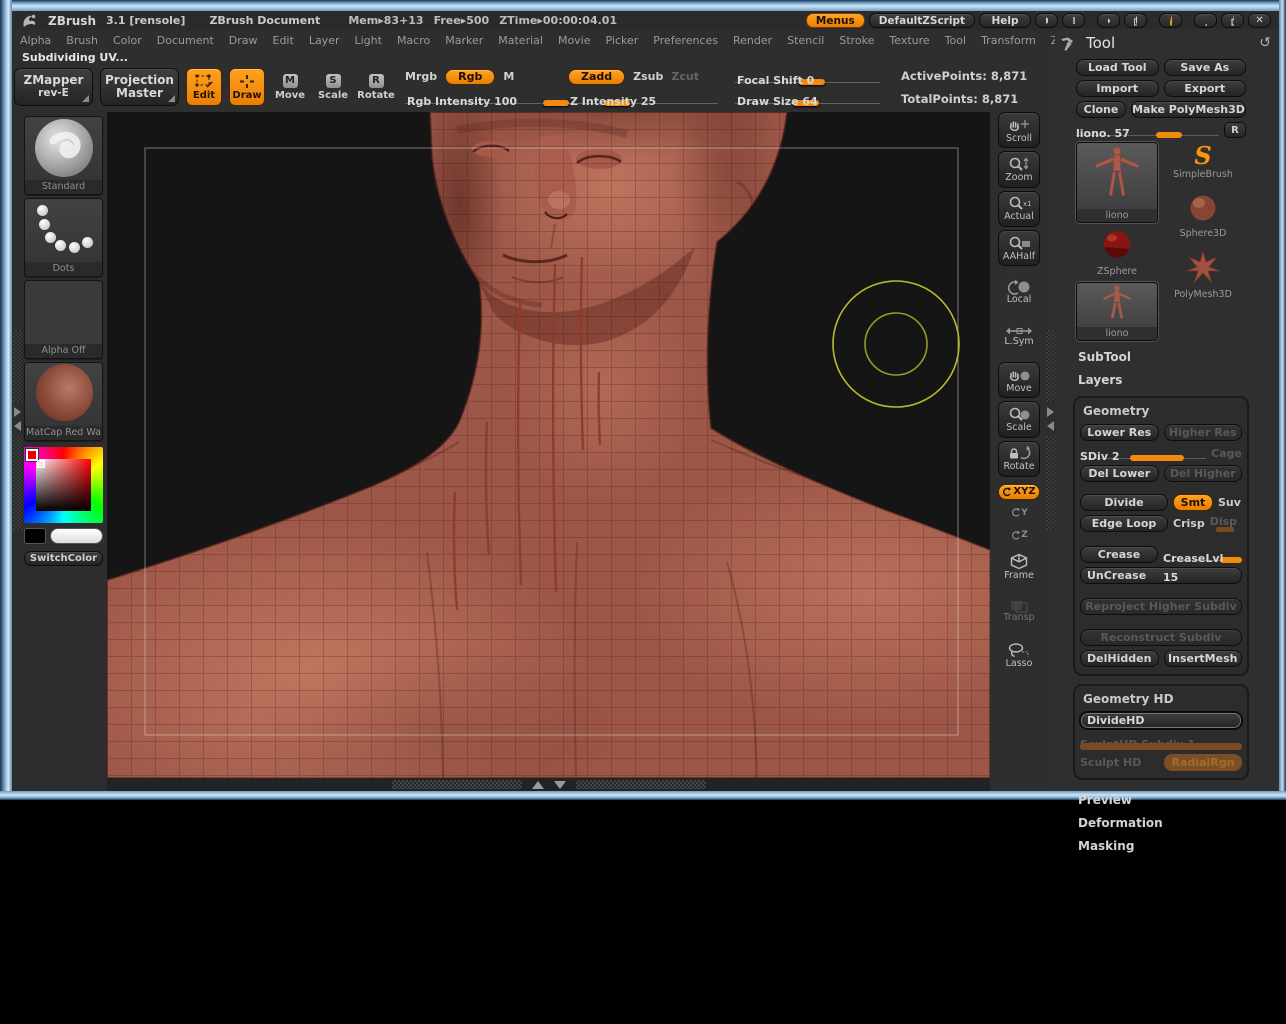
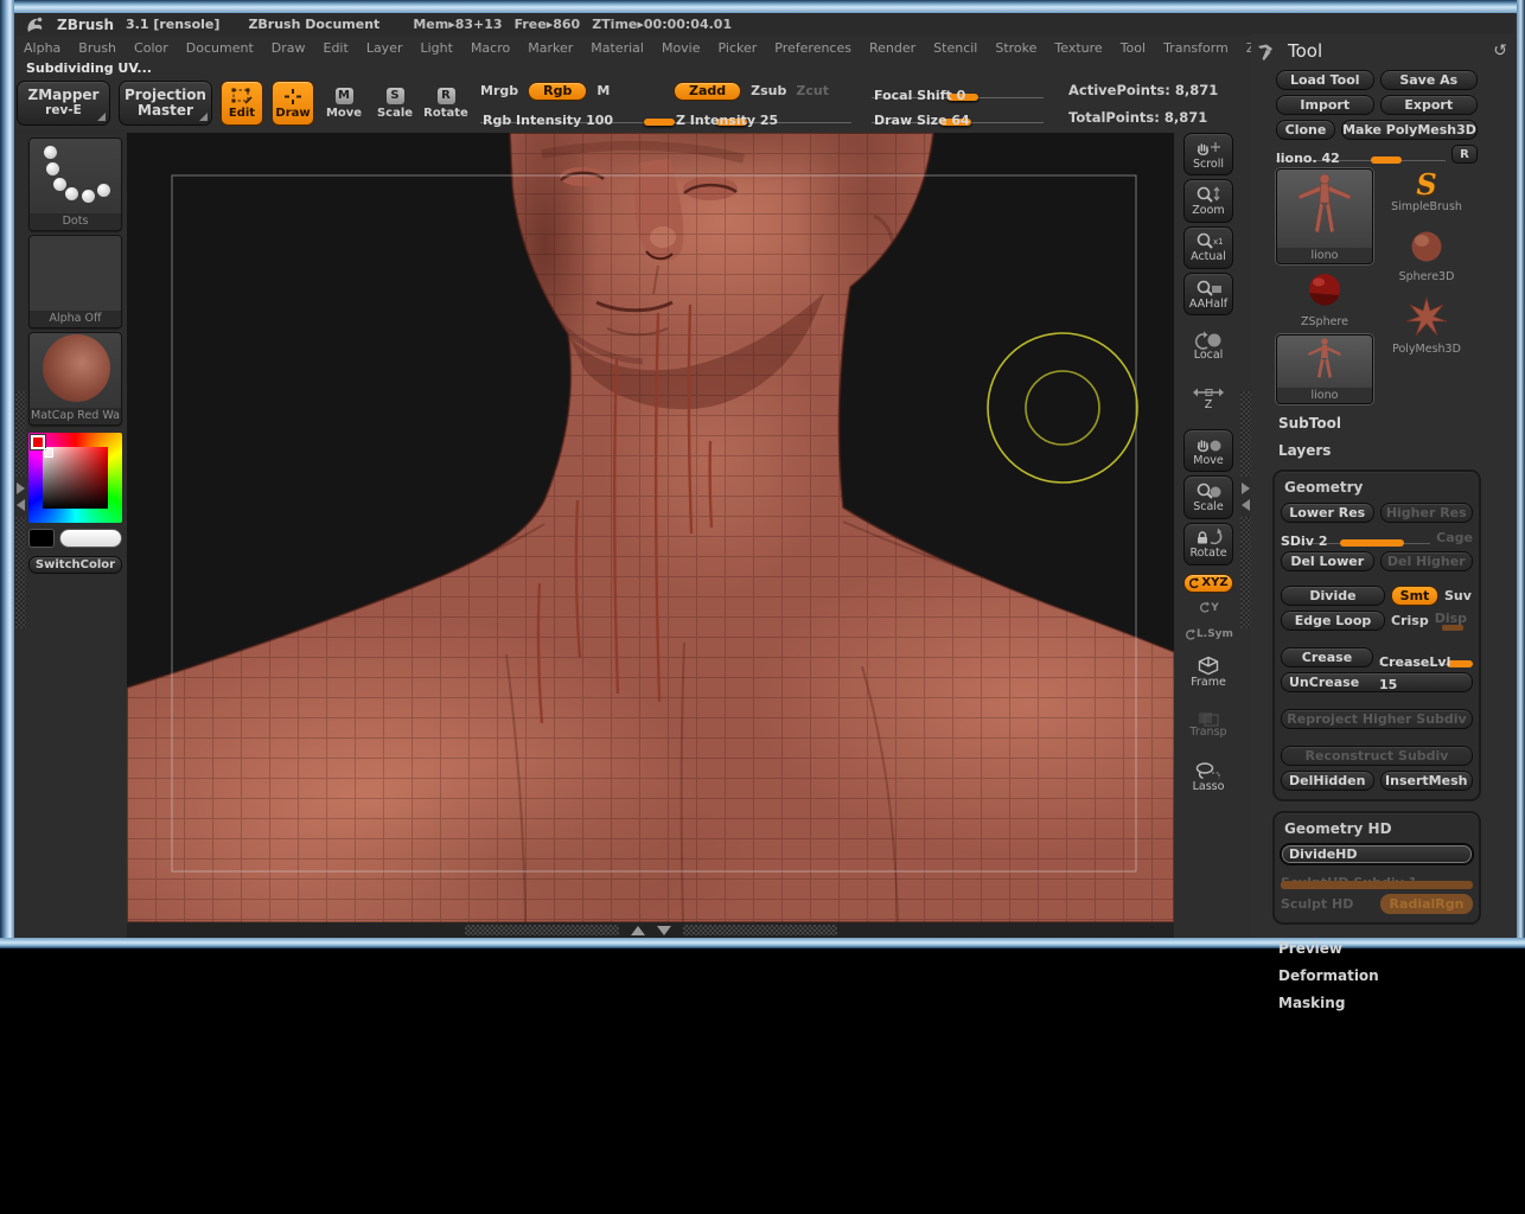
  ZBrush
  3.1 [rensole]
  ZBrush Document
  Mem▸83+13
- Free▸500
+ Free▸860
  ZTime▸00:00:04.01
- Menus
- DefaultZScript
- Help
- ✕
  Alpha
  Brush
  Color
  Document
  Draw
  Edit
  Layer
  Light
  Macro
  Marker
  Material
  Movie
  Picker
  Preferences
  Render
  Stencil
  Stroke
  Texture
  Tool
  Transform
  Subdividing UV...
  ZMapper
  rev-E
  Projection
  Master
  Edit
  Draw
  M
  Move
  S
  Scale
  R
  Rotate
  Mrgb
  Rgb
  M
  Rgb Intensity 100
  Zadd
  Zsub
  Zcut
  Z Intensity 25
  Focal Shift 0
  Draw Size 64
  ActivePoints: 8,871
  TotalPoints: 8,871
- Standard
  Dots
  Alpha Off
  MatCap Red Wa
  SwitchColor
  Scroll
  Zoom
  x1
  Actual
  AAHalf
  Local
- L.Sym
+ Z
  Move
  Scale
  Rotate
  XYZ
  Y
- Z
+ L.Sym
  Frame
  Transp
  Lasso
  Tool
  ↺
  Load Tool
  Save As
  Import
  Export
  Clone
  Make PolyMesh3D
- liono. 57
+ liono. 42
  R
  liono
  ZSphere
  liono
  S
  SimpleBrush
  Sphere3D
  PolyMesh3D
  SubTool
  Layers
  Geometry
  Lower Res
  Higher Res
  SDiv 2
  Cage
  Del Lower
  Del Higher
  Divide
  Smt
  Suv
  Edge Loop
  Crisp
  Disp
  Crease
  CreaseLvl 15
  UnCrease
  Reproject Higher Subdiv
  Reconstruct Subdiv
  DelHidden
  InsertMesh
  Geometry HD
  DivideHD
  Sculpt HD
  RadialRgn
  Preview
  Deformation
  Masking
